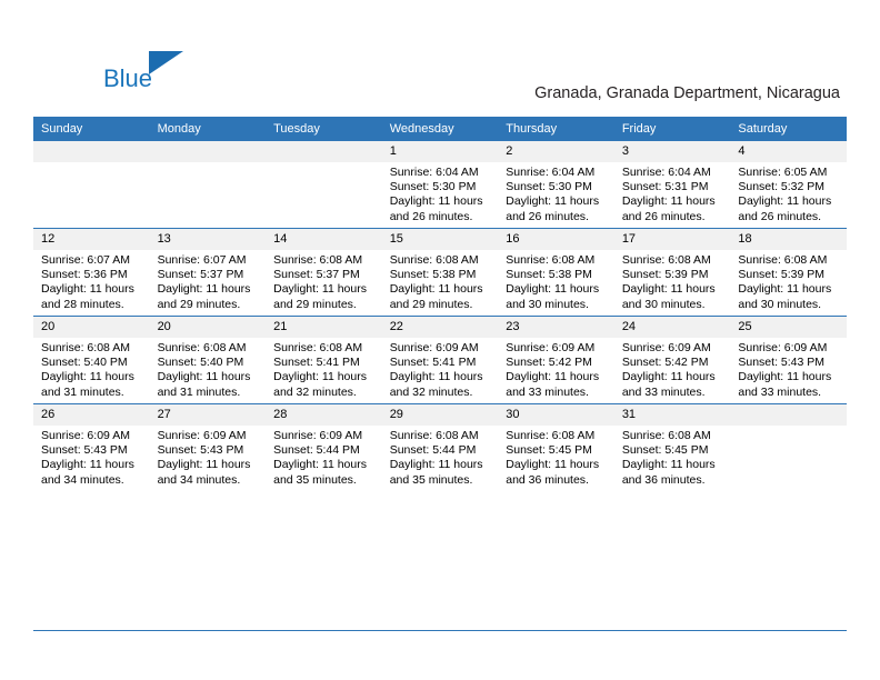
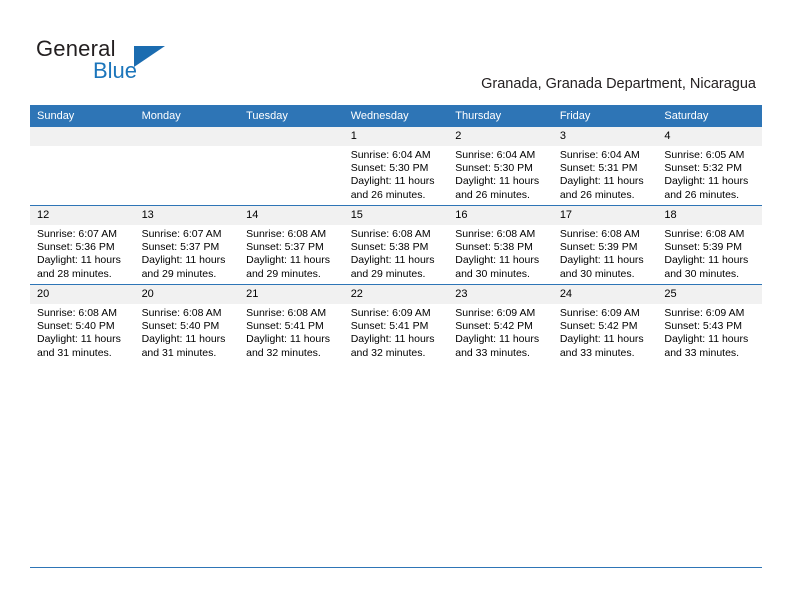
+ General
  Blue
  Granada, Granada Department, Nicaragua
  Sunday	Monday	Tuesday	Wednesday	Thursday	Friday	Saturday
  			1 Sunrise: 6:04 AM Sunset: 5:30 PM Daylight: 11 hours and 26 minutes.	2 Sunrise: 6:04 AM Sunset: 5:30 PM Daylight: 11 hours and 26 minutes.	3 Sunrise: 6:04 AM Sunset: 5:31 PM Daylight: 11 hours and 26 minutes.	4 Sunrise: 6:05 AM Sunset: 5:32 PM Daylight: 11 hours and 26 minutes.
  12 Sunrise: 6:07 AM Sunset: 5:36 PM Daylight: 11 hours and 28 minutes.	13 Sunrise: 6:07 AM Sunset: 5:37 PM Daylight: 11 hours and 29 minutes.	14 Sunrise: 6:08 AM Sunset: 5:37 PM Daylight: 11 hours and 29 minutes.	15 Sunrise: 6:08 AM Sunset: 5:38 PM Daylight: 11 hours and 29 minutes.	16 Sunrise: 6:08 AM Sunset: 5:38 PM Daylight: 11 hours and 30 minutes.	17 Sunrise: 6:08 AM Sunset: 5:39 PM Daylight: 11 hours and 30 minutes.	18 Sunrise: 6:08 AM Sunset: 5:39 PM Daylight: 11 hours and 30 minutes.
  20 Sunrise: 6:08 AM Sunset: 5:40 PM Daylight: 11 hours and 31 minutes.	20 Sunrise: 6:08 AM Sunset: 5:40 PM Daylight: 11 hours and 31 minutes.	21 Sunrise: 6:08 AM Sunset: 5:41 PM Daylight: 11 hours and 32 minutes.	22 Sunrise: 6:09 AM Sunset: 5:41 PM Daylight: 11 hours and 32 minutes.	23 Sunrise: 6:09 AM Sunset: 5:42 PM Daylight: 11 hours and 33 minutes.	24 Sunrise: 6:09 AM Sunset: 5:42 PM Daylight: 11 hours and 33 minutes.	25 Sunrise: 6:09 AM Sunset: 5:43 PM Daylight: 11 hours and 33 minutes.
- 26 Sunrise: 6:09 AM Sunset: 5:43 PM Daylight: 11 hours and 34 minutes.	27 Sunrise: 6:09 AM Sunset: 5:43 PM Daylight: 11 hours and 34 minutes.	28 Sunrise: 6:09 AM Sunset: 5:44 PM Daylight: 11 hours and 35 minutes.	29 Sunrise: 6:08 AM Sunset: 5:44 PM Daylight: 11 hours and 35 minutes.	30 Sunrise: 6:08 AM Sunset: 5:45 PM Daylight: 11 hours and 36 minutes.	31 Sunrise: 6:08 AM Sunset: 5:45 PM Daylight: 11 hours and 36 minutes.
